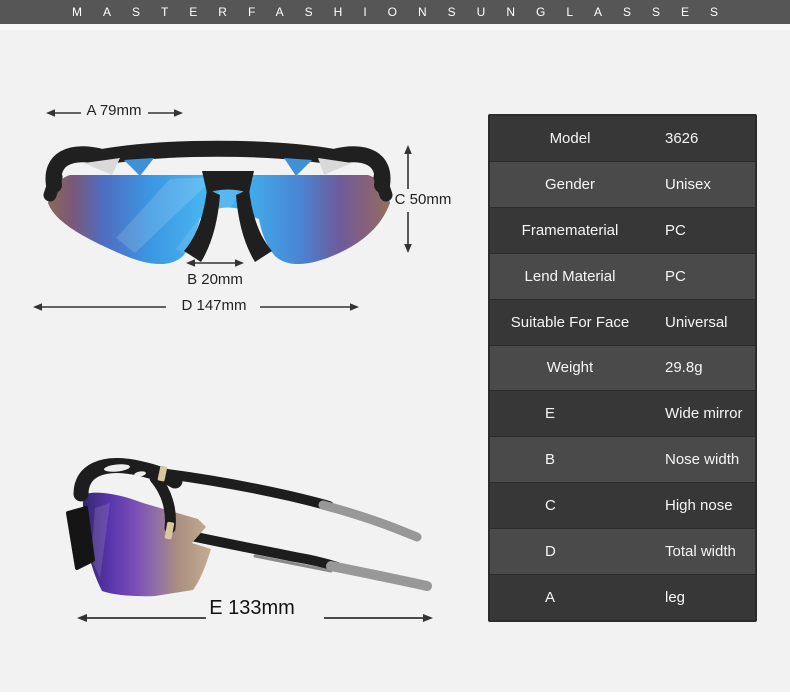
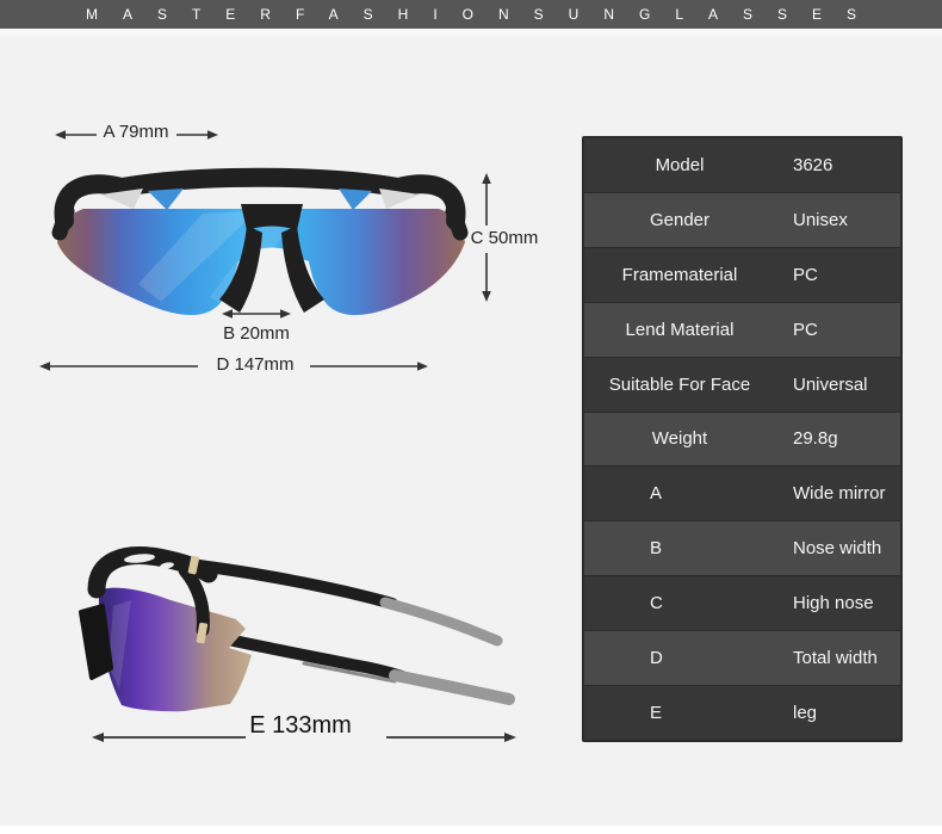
  MASTERFASHIONSUNGLASSES
  A 79mm
  C 50mm
  B 20mm
  D 147mm
  E 133mm
  Model
  3626
  Gender
  Unisex
  Framematerial
  PC
  Lend Material
  PC
  Suitable For Face
  Universal
  Weight
  29.8g
- E
+ A
  Wide mirror
  B
  Nose width
  C
  High nose
  D
  Total width
- A
+ E
  leg
